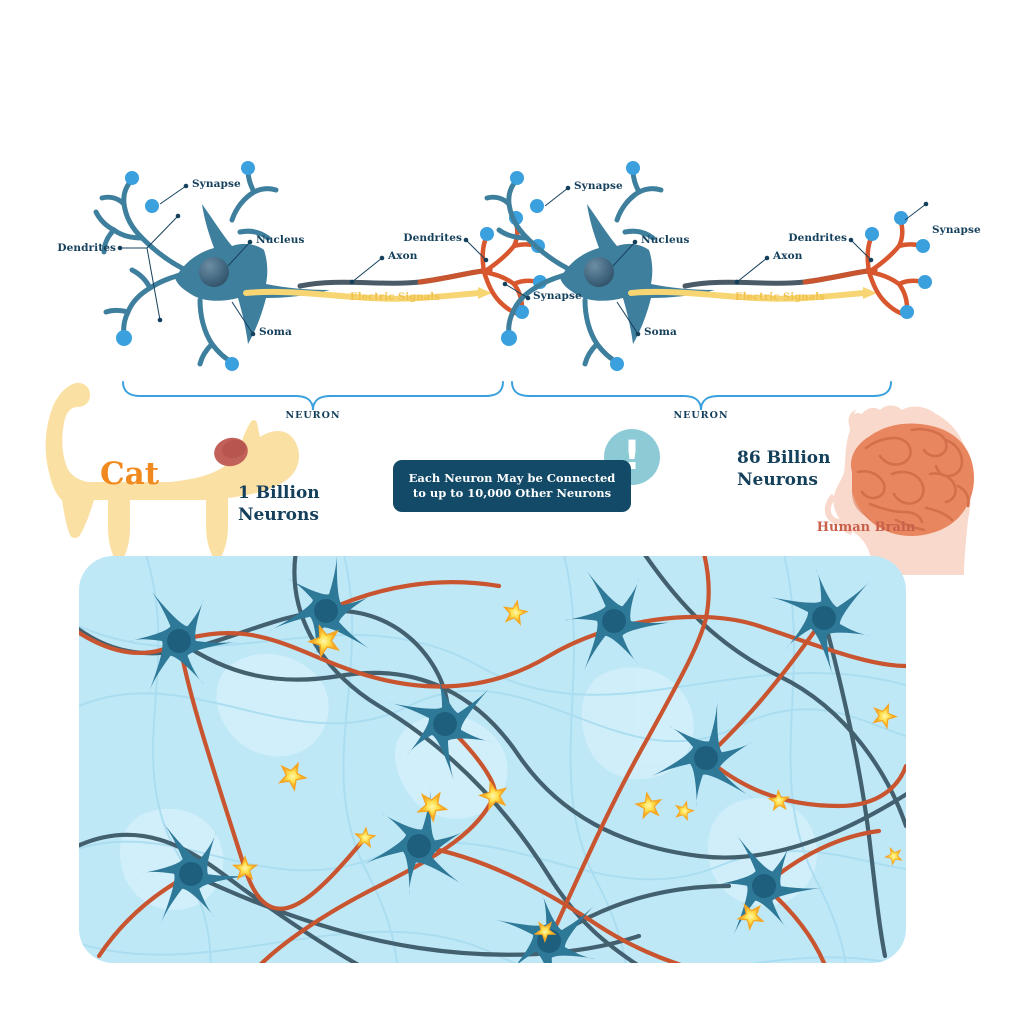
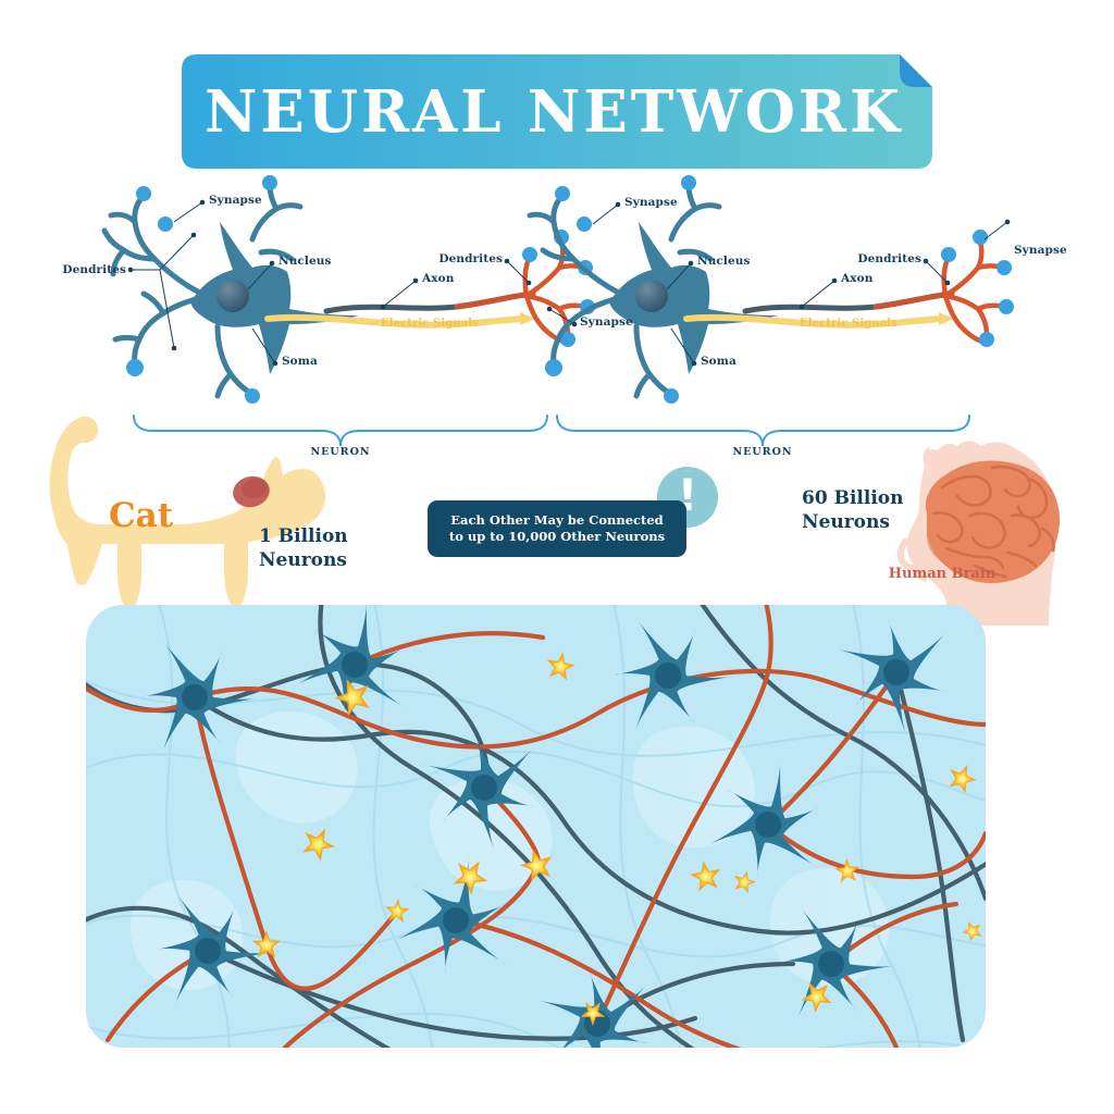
+ NEURAL NETWORK
  Synapse
  Dendrites
  Nucleus
  Soma
  Axon
  Electric Signals
  Dendrites
  Synapse
  Synapse
  Nucleus
  Soma
  Axon
  Electric Signals
  Dendrites
  Synapse
  NEURON
  NEURON
  Cat
  1 Billion
  Neurons
- 86 Billion
+ 60 Billion
  Neurons
  Human Brain
  !
- Each Neuron May be Connected
+ Each Other May be Connected
  to up to 10,000 Other Neurons
